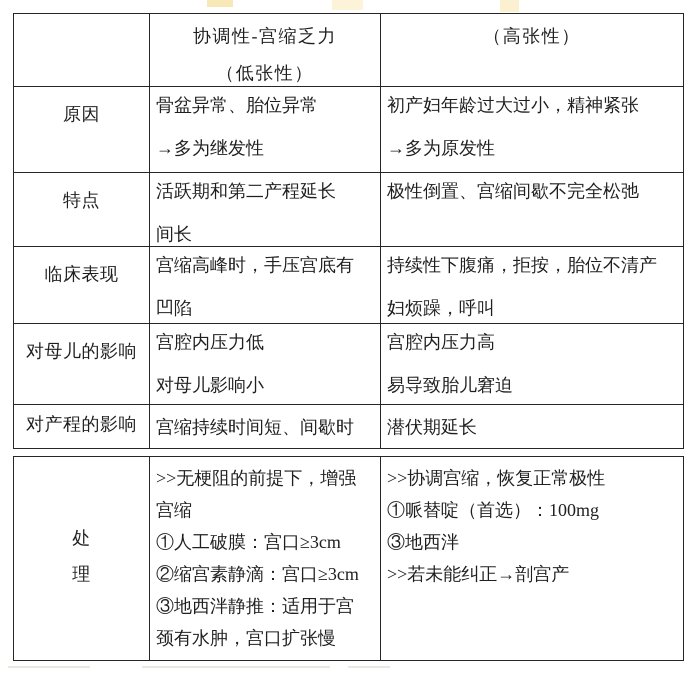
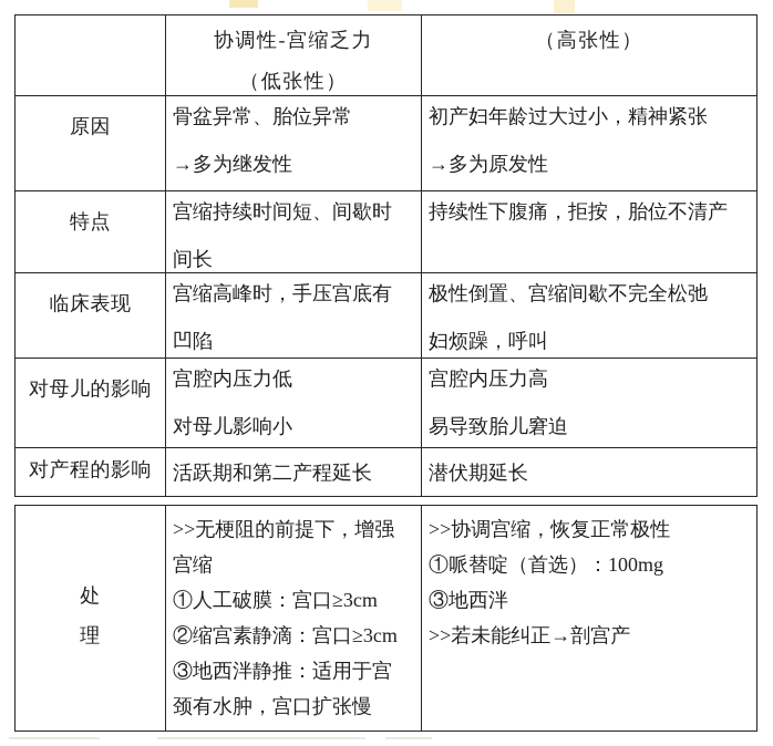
  协调性-宫缩乏力
  （低张性）
  （高张性）
  原因
  骨盆异常、胎位异常
  →多为继发性
  初产妇年龄过大过小，精神紧张
  →多为原发性
  特点
- 活跃期和第二产程延长
+ 宫缩持续时间短、间歇时
  间长
- 极性倒置、宫缩间歇不完全松弛
+ 持续性下腹痛，拒按，胎位不清产
  临床表现
  宫缩高峰时，手压宫底有
  凹陷
- 持续性下腹痛，拒按，胎位不清产
+ 极性倒置、宫缩间歇不完全松弛
  妇烦躁，呼叫
  对母儿的影响
  宫腔内压力低
  对母儿影响小
  宫腔内压力高
  易导致胎儿窘迫
  对产程的影响
- 宫缩持续时间短、间歇时
+ 活跃期和第二产程延长
  潜伏期延长
  处
  理
  >>无梗阻的前提下，增强
  宫缩
  ①人工破膜：宫口≥3cm
  ②缩宫素静滴：宫口≥3cm
  ③地西泮静推：适用于宫
  颈有水肿，宫口扩张慢
  >>协调宫缩，恢复正常极性
  ①哌替啶（首选）：100mg
  ③地西泮
  >>若未能纠正→剖宫产
